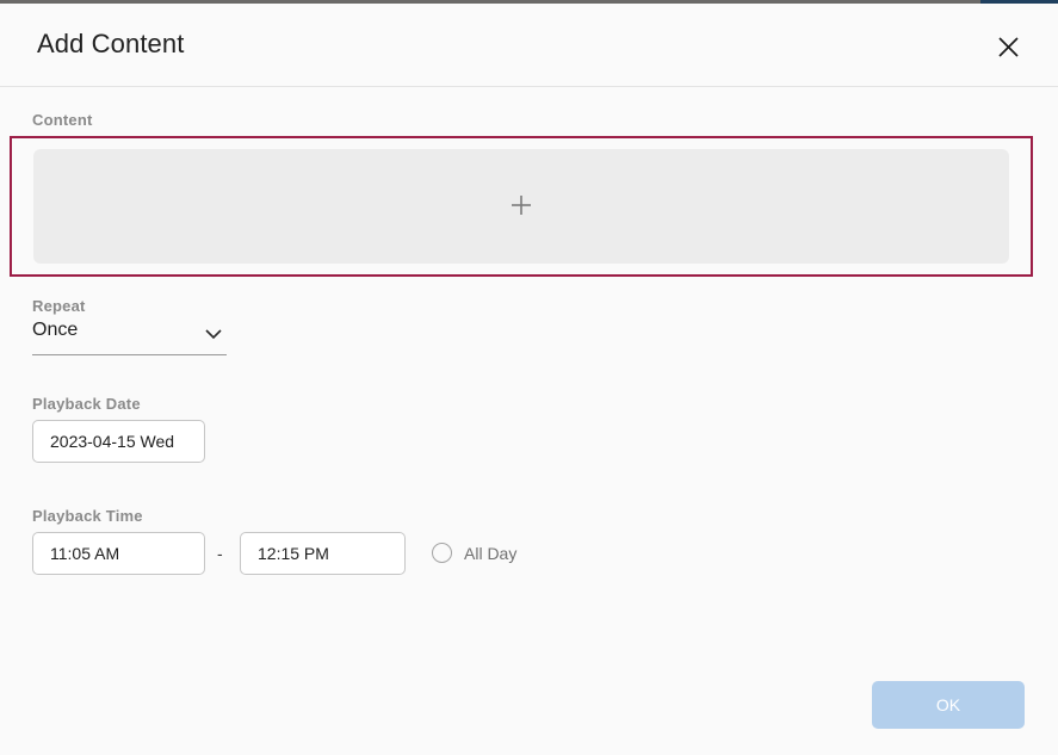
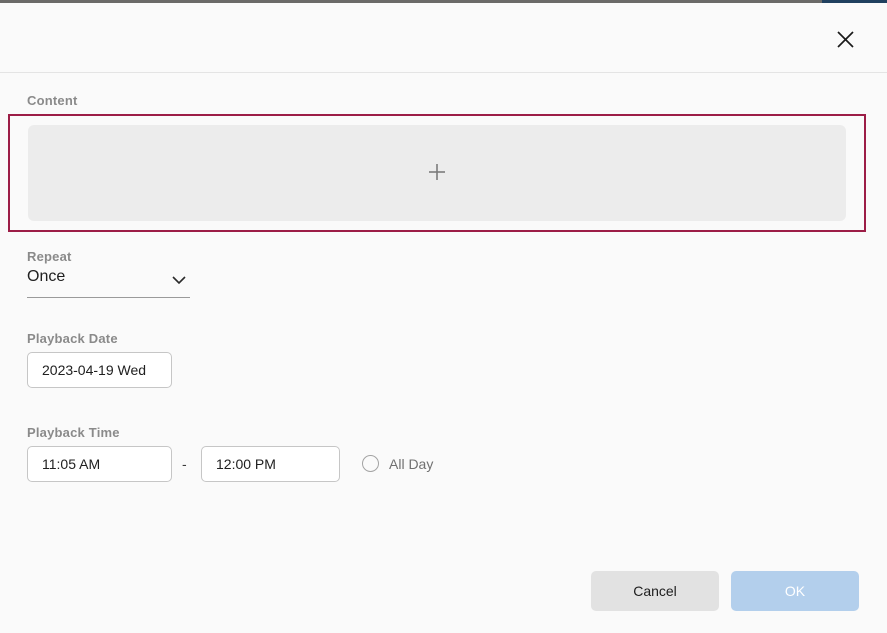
- Add Content
  Content
  Repeat
  Once
  Playback Date
- 2023-04-15 Wed
+ 2023-04-19 Wed
  Playback Time
  11:05 AM
  -
- 12:15 PM
+ 12:00 PM
  All Day
+ Cancel
  OK
